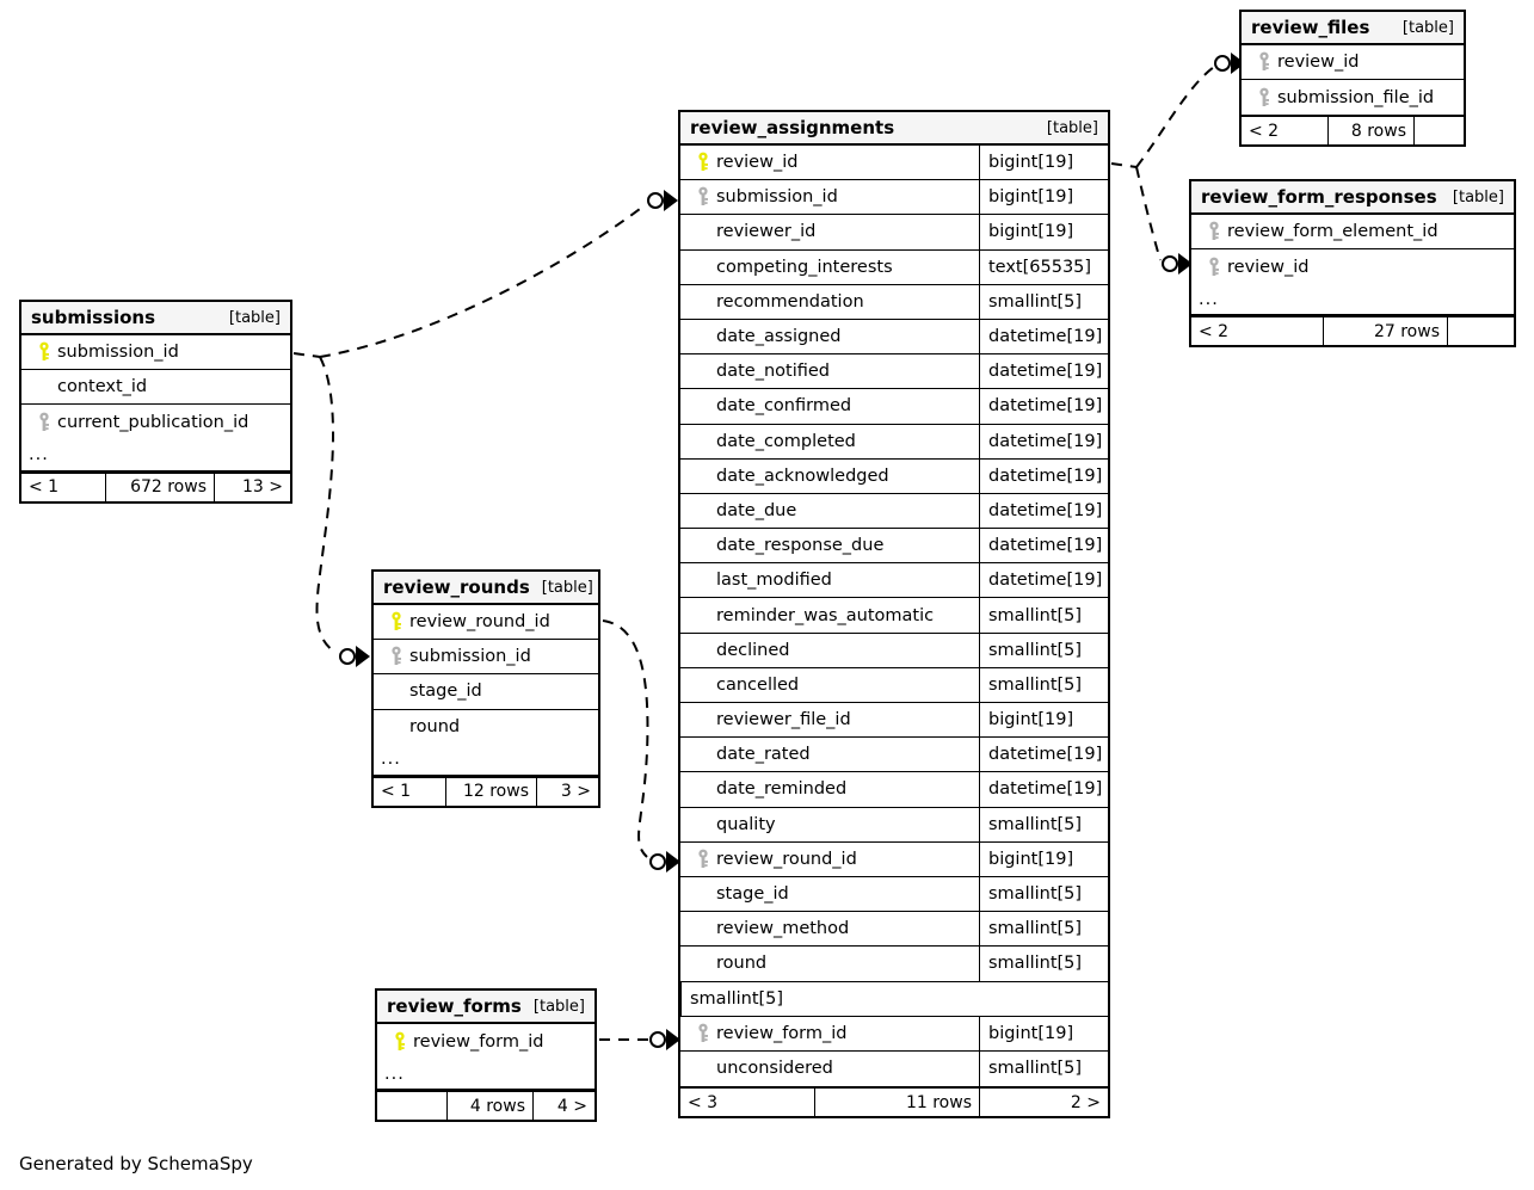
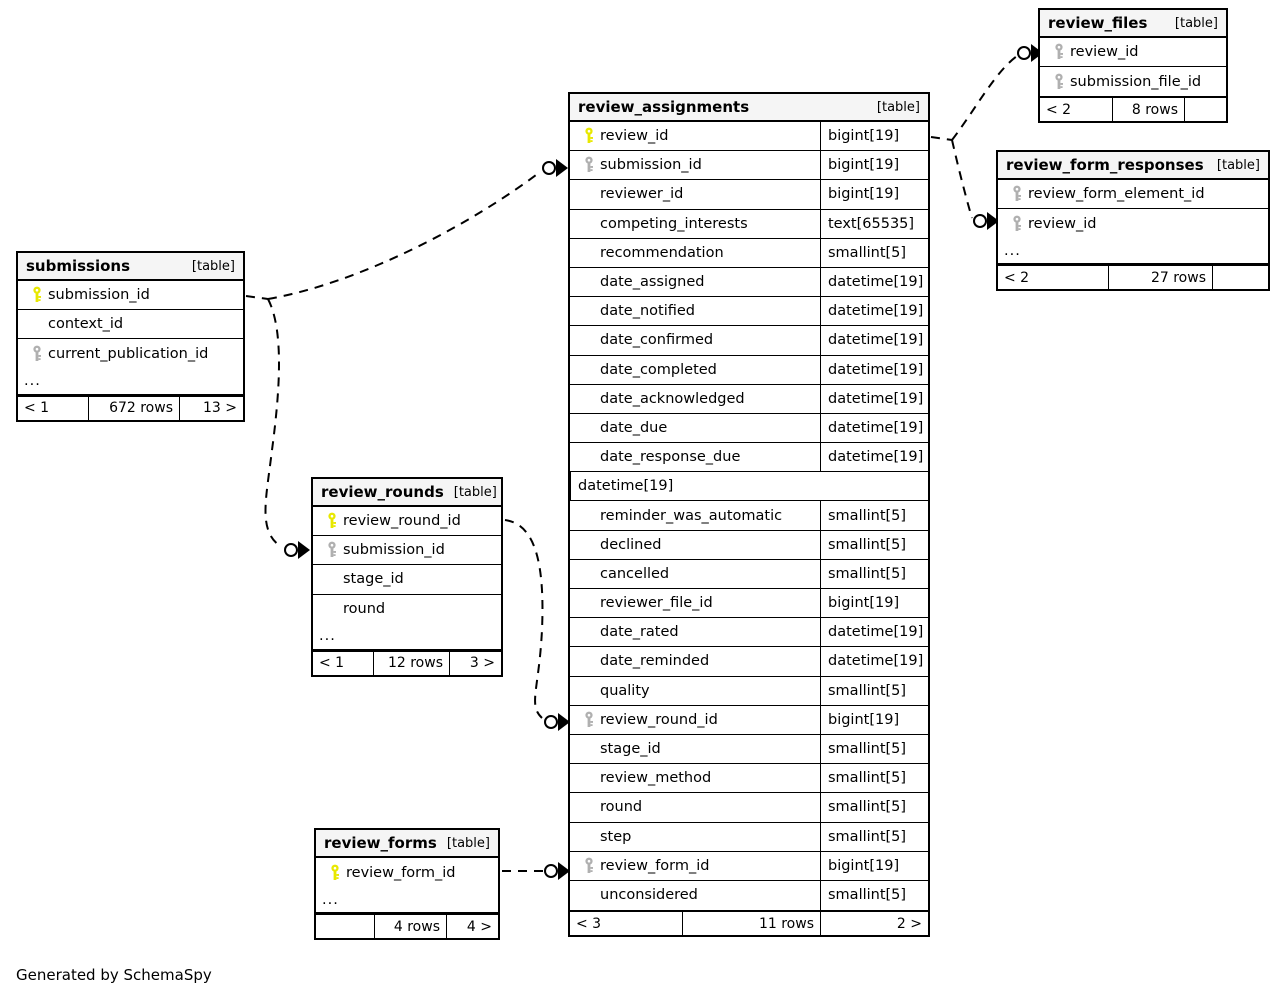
  review_assignments
  [table]
  review_id
  bigint[19]
  submission_id
  bigint[19]
  reviewer_id
  bigint[19]
  competing_interests
  text[65535]
  recommendation
  smallint[5]
  date_assigned
  datetime[19]
  date_notified
  datetime[19]
  date_confirmed
  datetime[19]
  date_completed
  datetime[19]
  date_acknowledged
  datetime[19]
  date_due
  datetime[19]
  date_response_due
  datetime[19]
- last_modified
  datetime[19]
  reminder_was_automatic
  smallint[5]
  declined
  smallint[5]
  cancelled
  smallint[5]
  reviewer_file_id
  bigint[19]
  date_rated
  datetime[19]
  date_reminded
  datetime[19]
  quality
  smallint[5]
  review_round_id
  bigint[19]
  stage_id
  smallint[5]
  review_method
  smallint[5]
  round
  smallint[5]
+ step
  smallint[5]
  review_form_id
  bigint[19]
  unconsidered
  smallint[5]
  < 3
  11 rows
  2 >
  submissions
  [table]
  submission_id
  context_id
  current_publication_id
  ...
  < 1
  672 rows
  13 >
  review_rounds
  [table]
  review_round_id
  submission_id
  stage_id
  round
  ...
  < 1
  12 rows
  3 >
  review_forms
  [table]
  review_form_id
  ...
  4 rows
  4 >
  review_files
  [table]
  review_id
  submission_file_id
  < 2
  8 rows
  review_form_responses
  [table]
  review_form_element_id
  review_id
  ...
  < 2
  27 rows
  Generated by SchemaSpy
